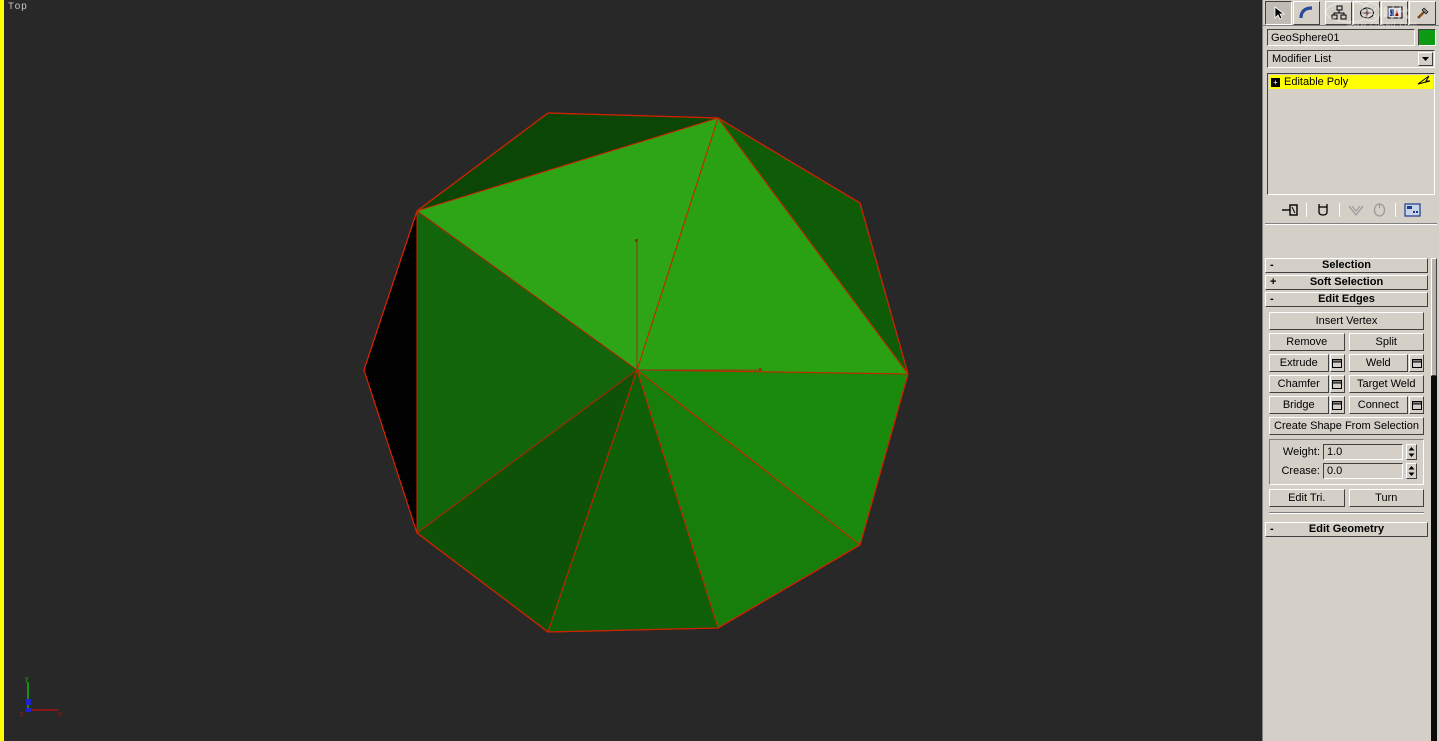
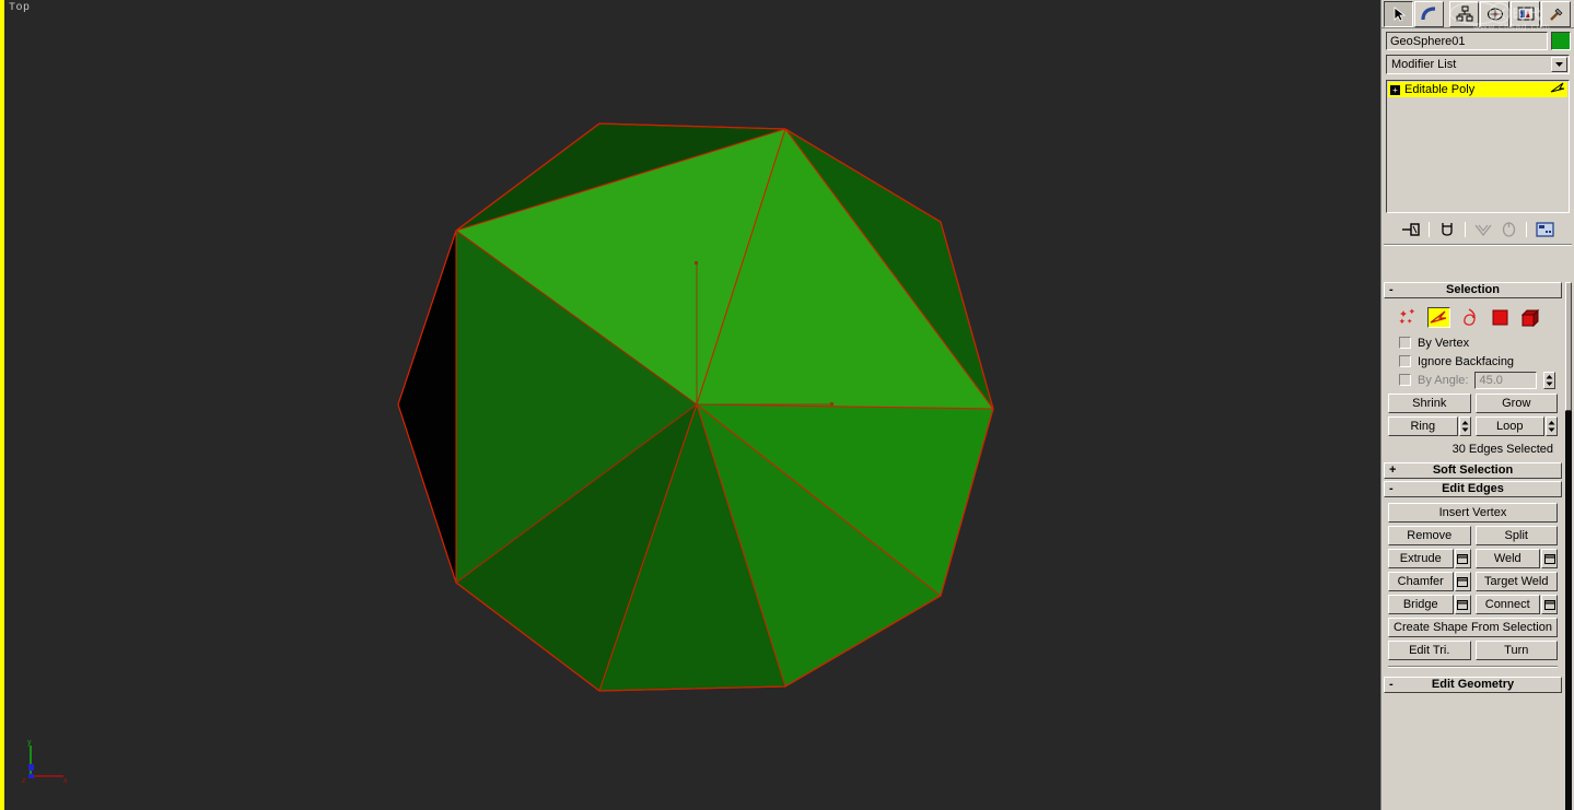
  Top
  时代
  www.chsad.com
  GeoSphere01
  Modifier List
  +
  Editable Poly
  -
  Selection
+ By Vertex
+ Ignore Backfacing
+ By Angle:
+ 45.0
+ Shrink
+ Grow
+ Ring
+ Loop
+ 30 Edges Selected
  +
  Soft Selection
  -
  Edit Edges
  Insert Vertex
  Remove
  Split
  Extrude
  Weld
  Chamfer
  Target Weld
  Bridge
  Connect
  Create Shape From Selection
- Weight:
- 1.0
- Crease:
- 0.0
  Edit Tri.
  Turn
  -
  Edit Geometry
